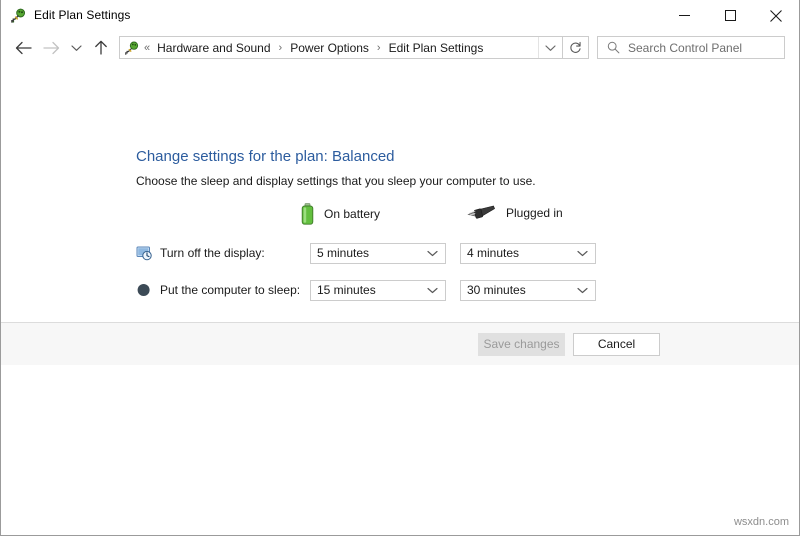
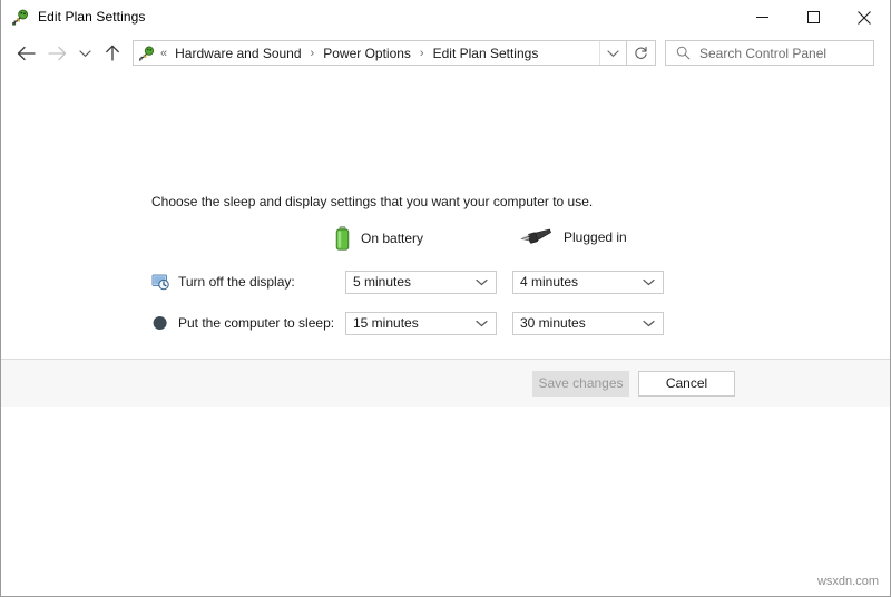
  Edit Plan Settings
  «
  Hardware and Sound
  ›
  Power Options
  ›
  Edit Plan Settings
  Search Control Panel
- Change settings for the plan: Balanced
- Choose the sleep and display settings that you sleep your computer to use.
+ Choose the sleep and display settings that you want your computer to use.
  On battery
  Plugged in
  Turn off the display:
  5 minutes
  4 minutes
  Put the computer to sleep:
  15 minutes
  30 minutes
  Save changes
  Cancel
  wsxdn.com
